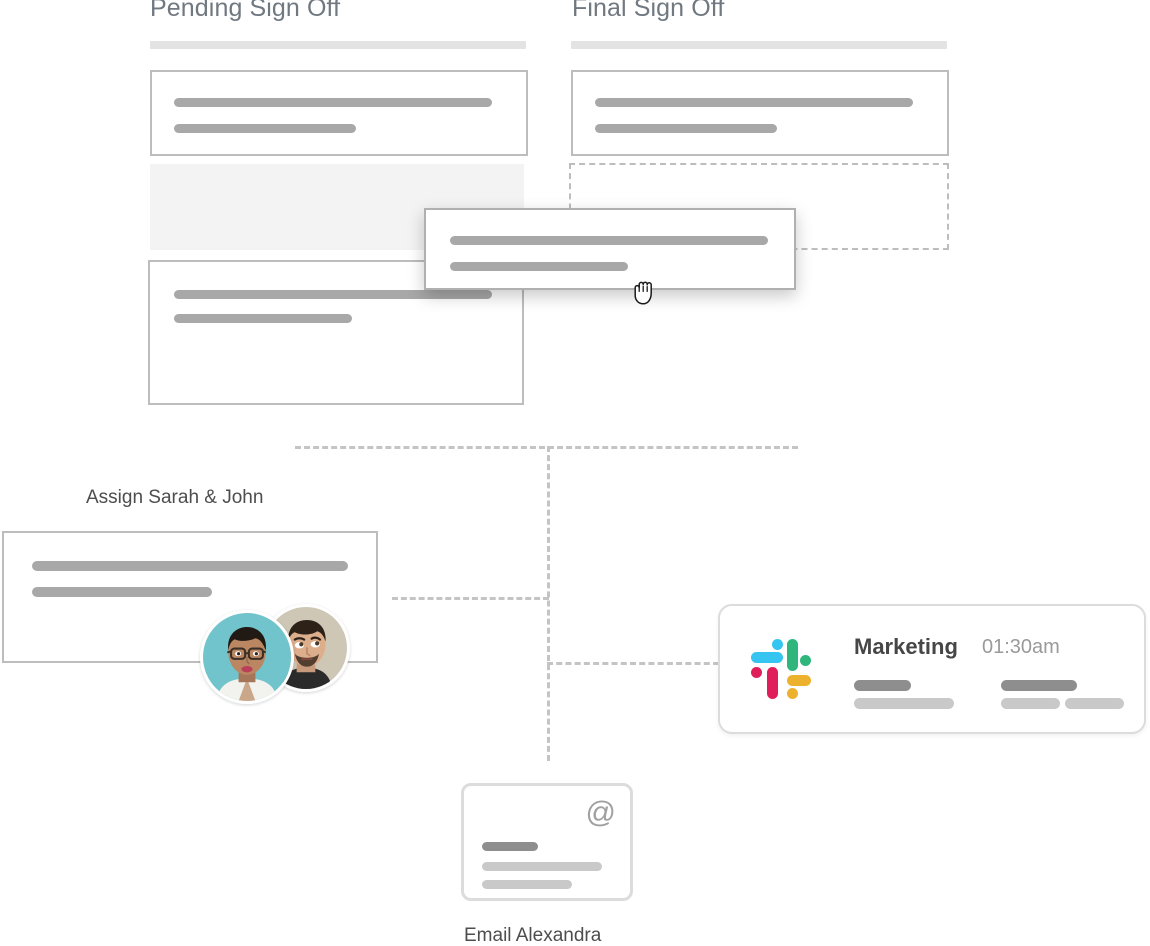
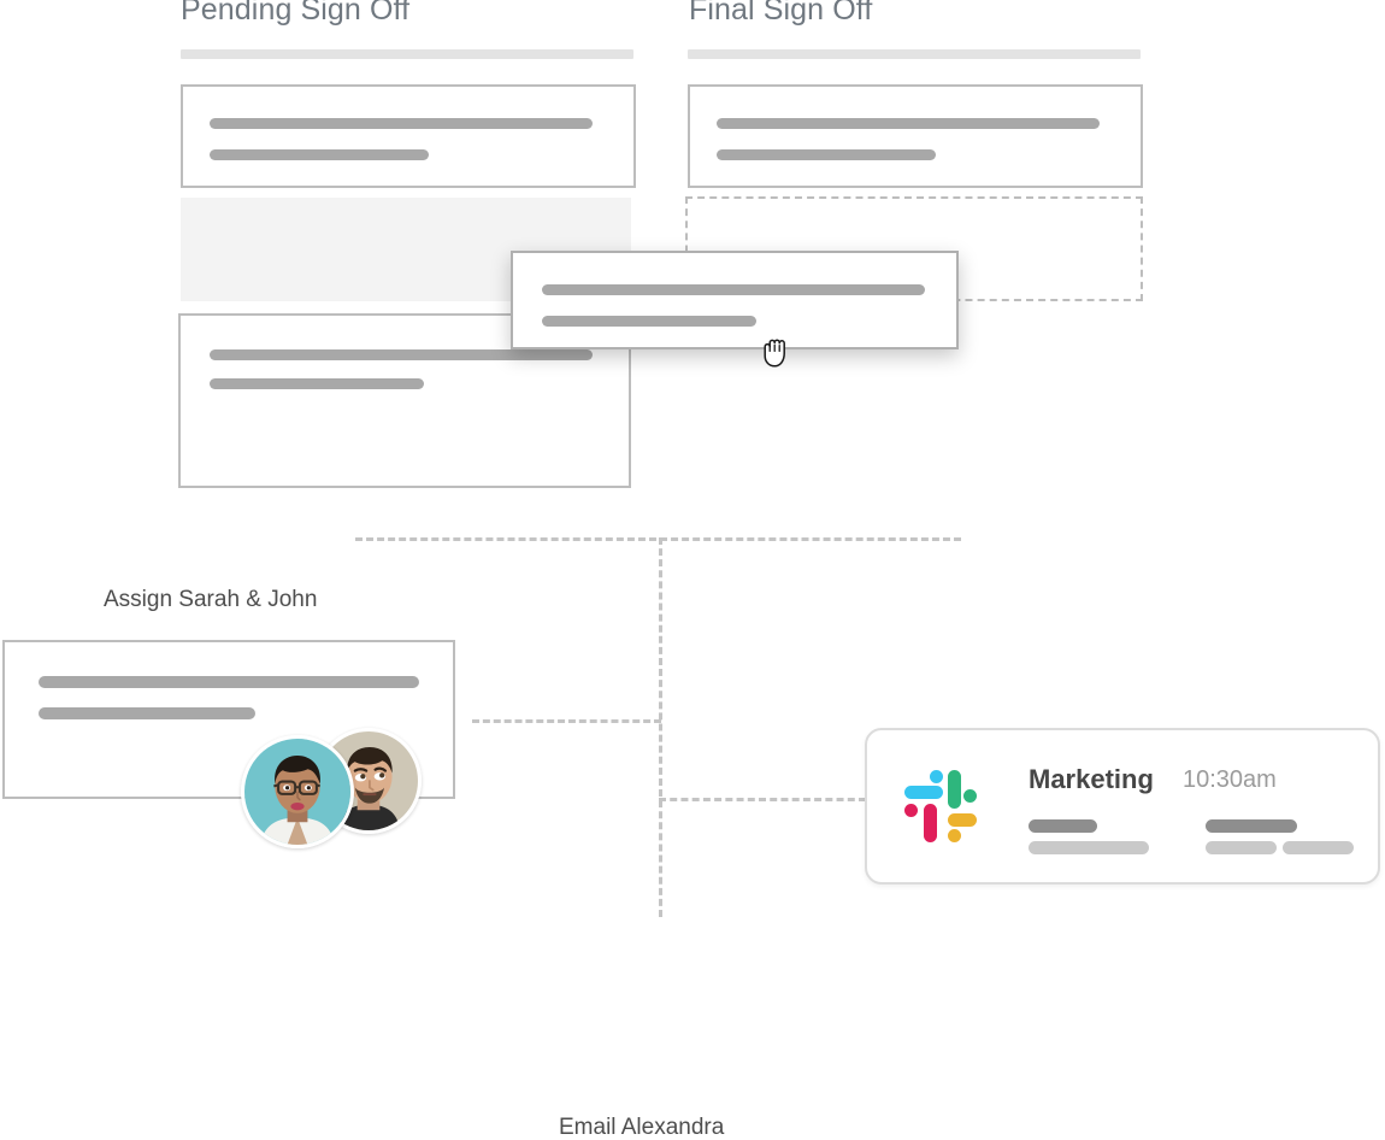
  Pending Sign Off
  Final Sign Off
  Assign Sarah & John
  Marketing
- 01:30am
+ 10:30am
- @
  Email Alexandra
